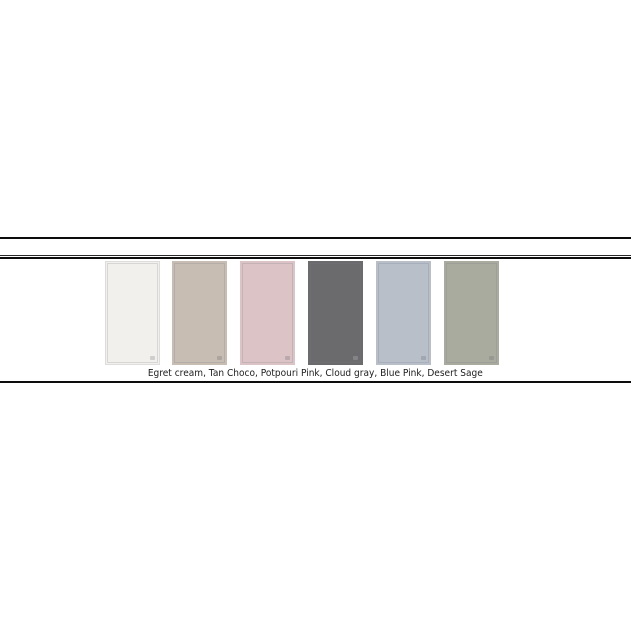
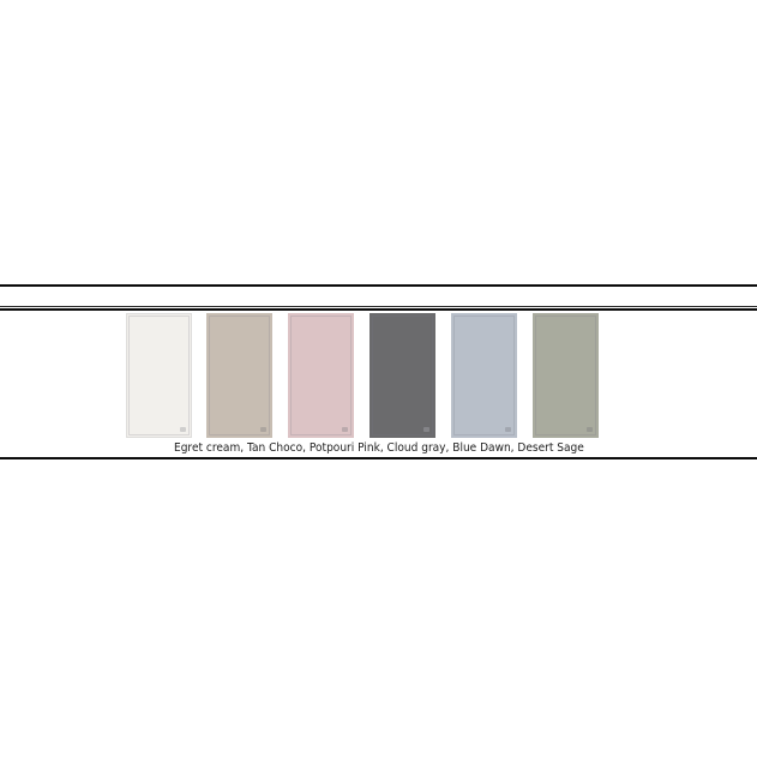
- Egret cream, Tan Choco, Potpouri Pink, Cloud gray, Blue Pink, Desert Sage
+ Egret cream, Tan Choco, Potpouri Pink, Cloud gray, Blue Dawn, Desert Sage
